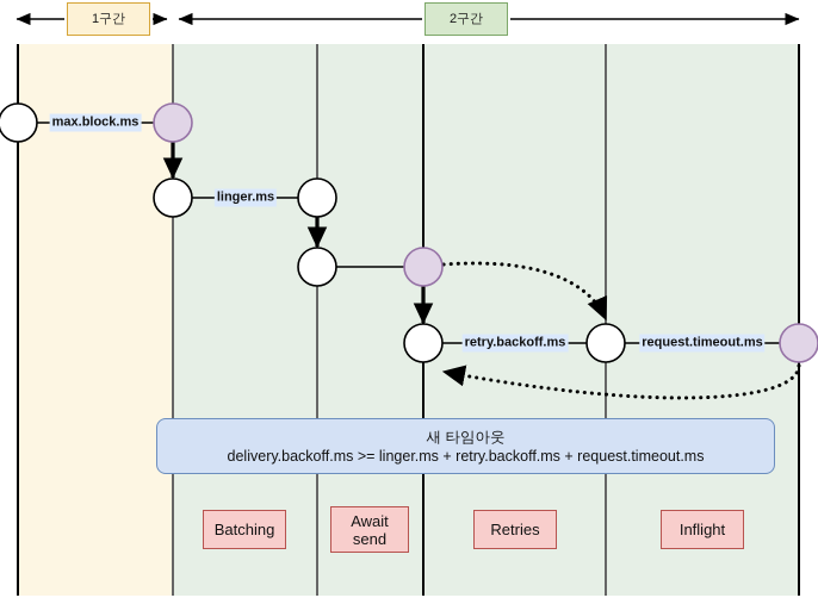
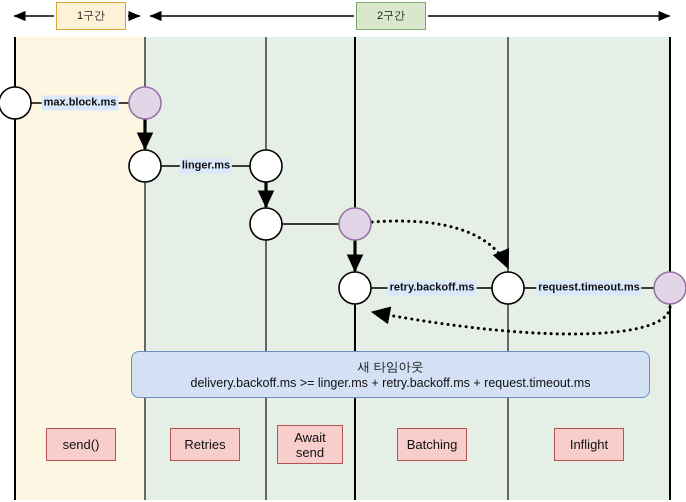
  1구간
  2구간
  max.block.ms
  linger.ms
  retry.backoff.ms
  request.timeout.ms
  새 타임아웃
  delivery.backoff.ms >= linger.ms + retry.backoff.ms + request.timeout.ms
+ send()
- Batching
+ Retries
  Await
  send
- Retries
+ Batching
  Inflight
